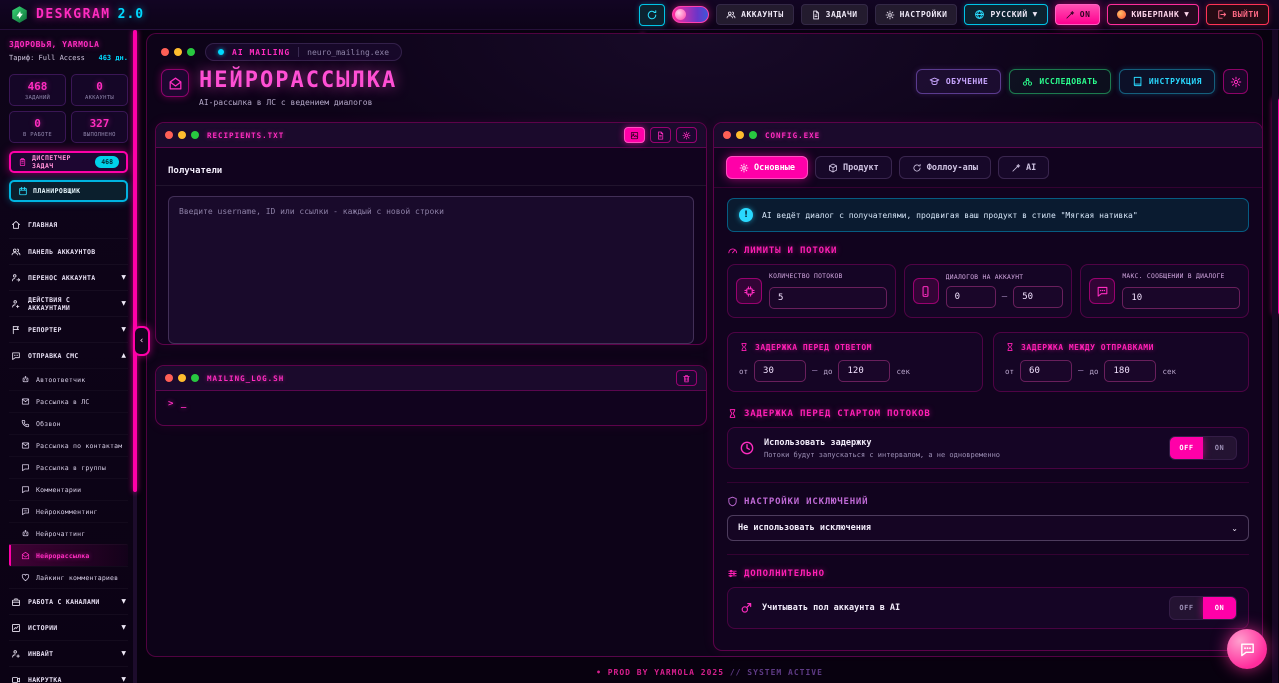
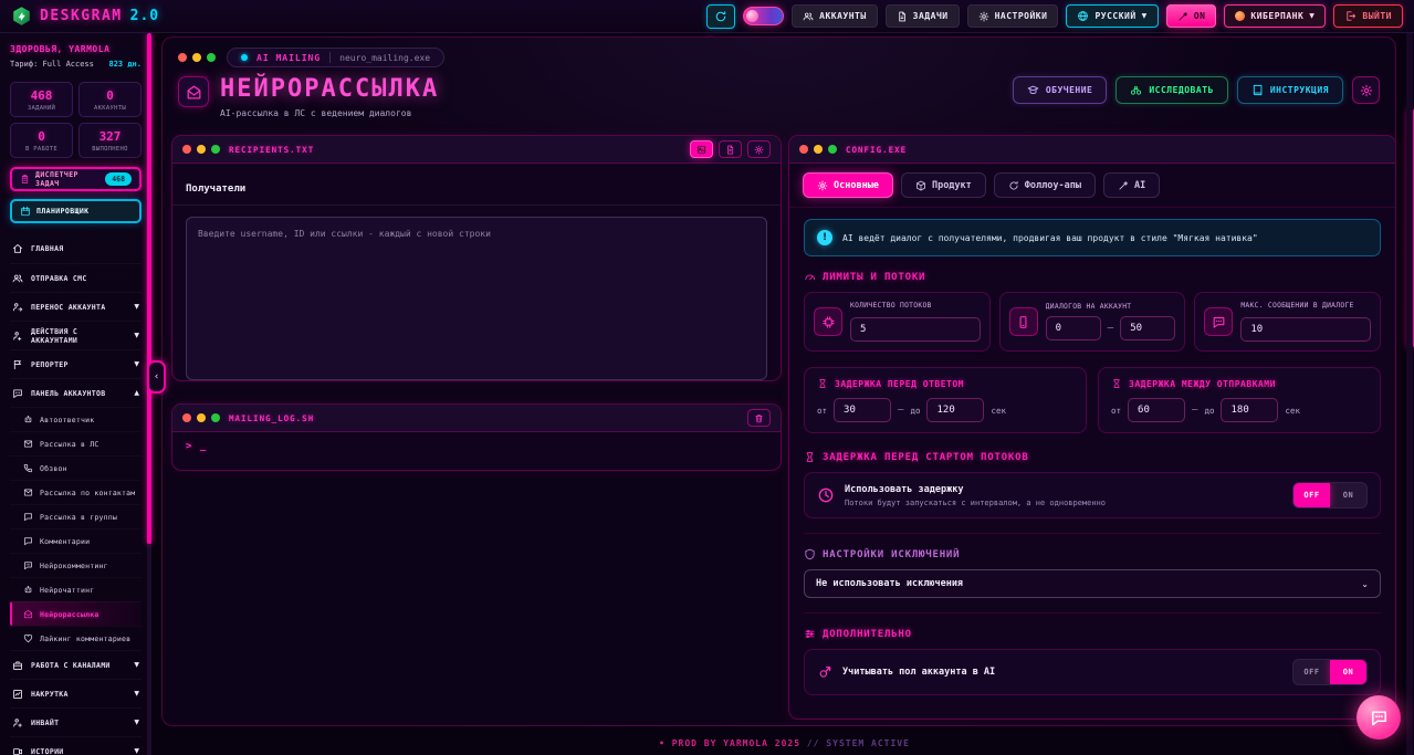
  DESKGRAM
  2.0
  АККАУНТЫ
  ЗАДАЧИ
  НАСТРОЙКИ
  РУССКИЙ
  ON
  КИБЕРПАНК
  ВЫЙТИ
  ЗДОРОВЬЯ, YARMOLA
  Тариф: Full Access
- 463 дн.
+ 823 дн.
  468
  0
  0
  327
  ДИСПЕТЧЕР ЗАДАЧ
  468
  ПЛАНИРОВЩИК
  ГЛАВНАЯ
- ПАНЕЛЬ АККАУНТОВ
+ ОТПРАВКА СМС
  ПЕРЕНОС АККАУНТА
  ДЕЙСТВИЯ С АККАУНТАМИ
  РЕПОРТЕР
- ОТПРАВКА СМС
+ ПАНЕЛЬ АККАУНТОВ
  Автоответчик
  Рассылка в ЛС
  Обзвон
  Рассылка по контактам
  Рассылка в группы
  Комментарии
  Нейрокомментинг
  Нейрочаттинг
  Нейрорассылка
  Лайкинг комментариев
  РАБОТА С КАНАЛАМИ
- ИСТОРИИ
+ НАКРУТКА
  ИНВАЙТ
- НАКРУТКА
+ ИСТОРИИ
  ‹
  AI MAILING
  neuro_mailing.exe
  НЕЙРОРАССЫЛКА
  AI-рассылка в ЛС с ведением диалогов
  ОБУЧЕНИЕ
  ИССЛЕДОВАТЬ
  ИНСТРУКЦИЯ
  RECIPIENTS.TXT
  Получатели
  Введите username, ID или ссылки - каждый с новой строки
  MAILING_LOG.SH
  > _
  CONFIG.EXE
  Основные
  Продукт
  Фоллоу-апы
  AI
  !
  AI ведёт диалог с получателями, продвигая ваш продукт в стиле "Мягкая нативка"
  ЛИМИТЫ И ПОТОКИ
  5
  0
  —
  50
  10
  ЗАДЕРЖКА ПЕРЕД ОТВЕТОМ
  от
  30
  —
  до
  120
  сек
  ЗАДЕРЖКА МЕЖДУ ОТПРАВКАМИ
  от
  60
  —
  до
  180
  сек
  ЗАДЕРЖКА ПЕРЕД СТАРТОМ ПОТОКОВ
  Использовать задержку
  Потоки будут запускаться с интервалом, а не одновременно
  OFF
  ON
  НАСТРОЙКИ ИСКЛЮЧЕНИЙ
  Не использовать исключения
  ⌄
  ДОПОЛНИТЕЛЬНО
  Учитывать пол аккаунта в AI
  OFF
  ON
  • PROD BY YARMOLA 2025 // SYSTEM ACTIVE
